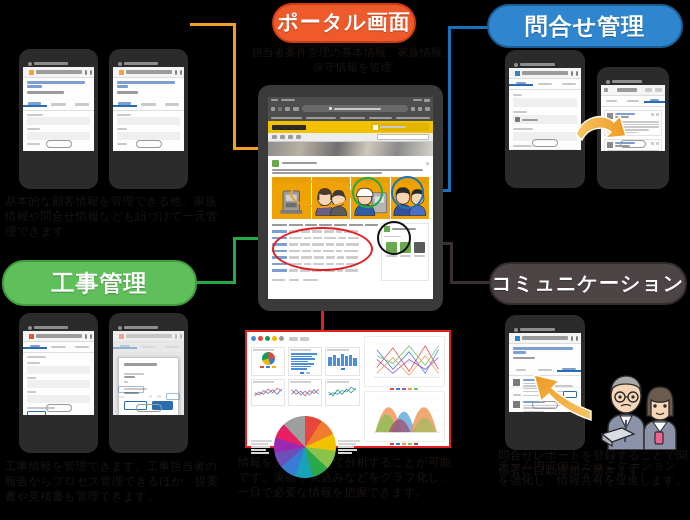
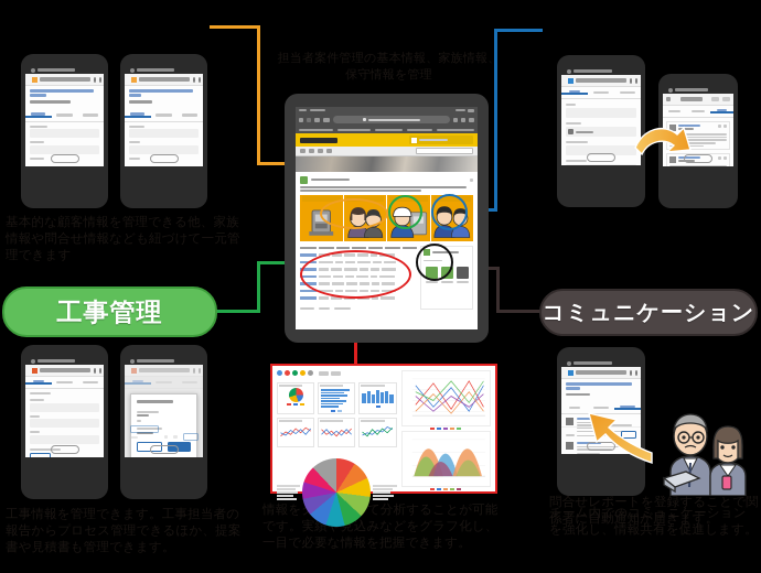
- ポータル画面
- 問合せ管理
  工事管理
  コミュニケーション
  基本的な顧客情報を管理できる他、家族情報や問合せ情報なども紐づけて一元管理できます
  担当者案件管理の基本情報、家族情報、保守情報を管理
  問合せレポートを登録することで関係者に自動通知が届きます。
  工事情報を管理できます。工事担当者の報告からプロセス管理できるほか、提案書や見積書も管理できます。
  チーム内でのコミュニケーションを強化し、情報共有を促進します。
  情報をて分析することが可能です。実績見込みなどをグラフ化し、一目で必要な情報を把握できます。
